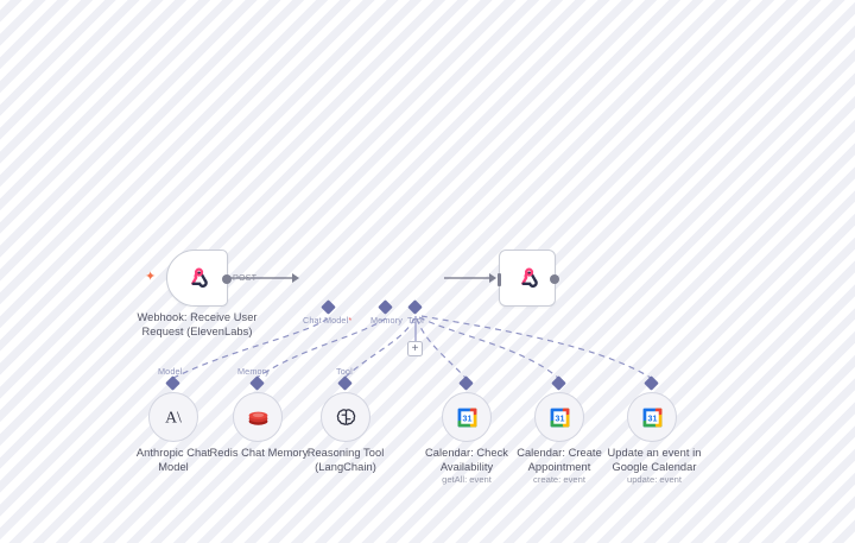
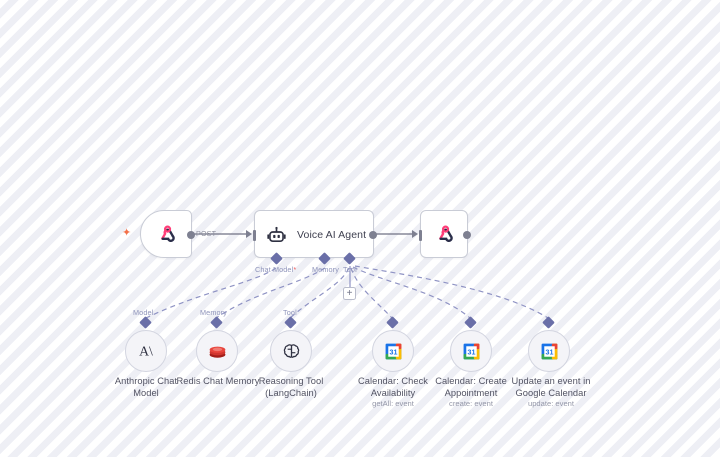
  ✦
- Webhook: Receive User
- Request (ElevenLabs)
  POST
+ Voice AI Agent
  Chat Model*
  Memory
  Tool
  +
  Model
  A\
  Anthropic Chat
  Model
  Memory
  Redis Chat Memory
  Tool
  Reasoning Tool
  (LangChain)
  31
  Calendar: Check
  Availability
  getAll: event
  31
  Calendar: Create
  Appointment
  create: event
  31
  Update an event in
  Google Calendar
  update: event
